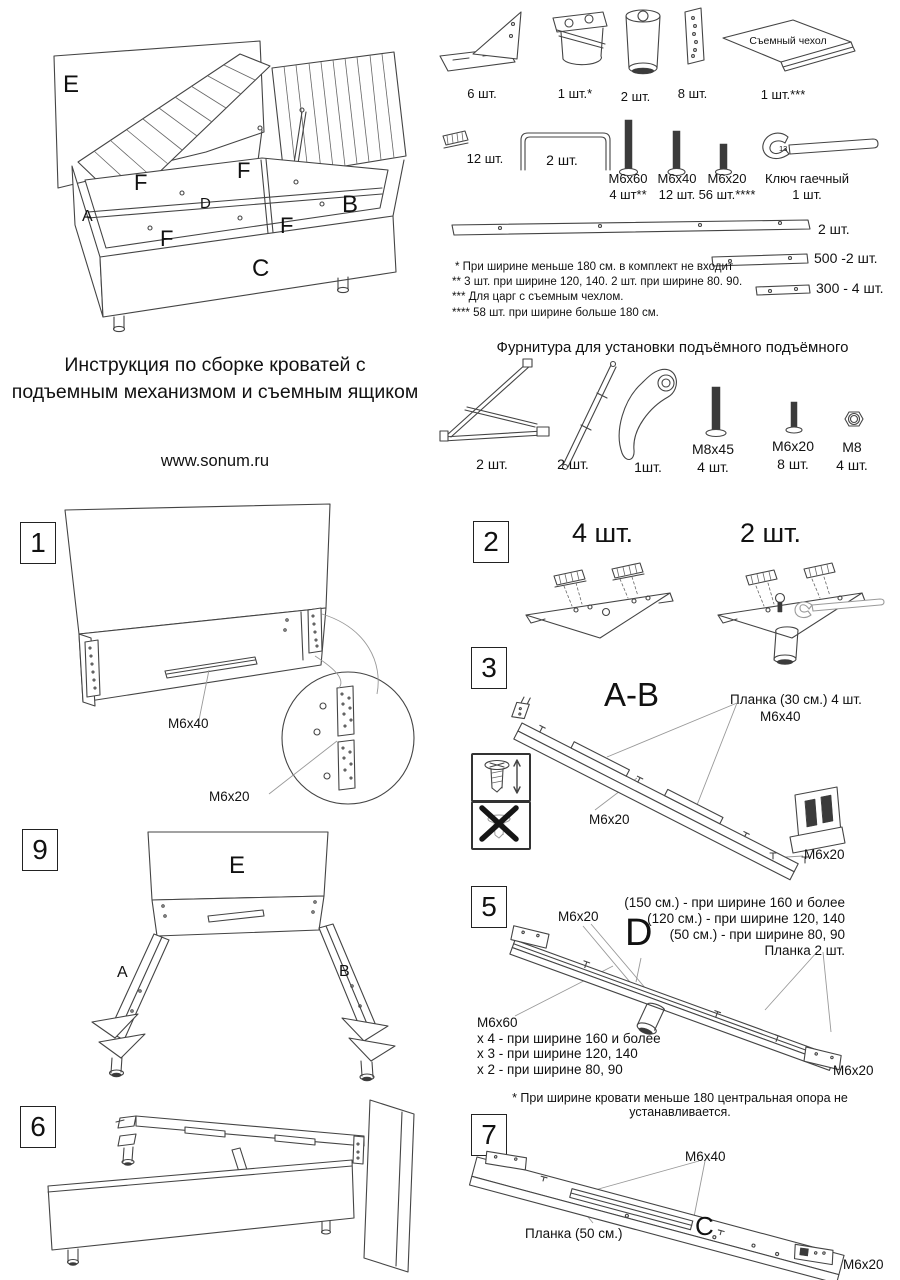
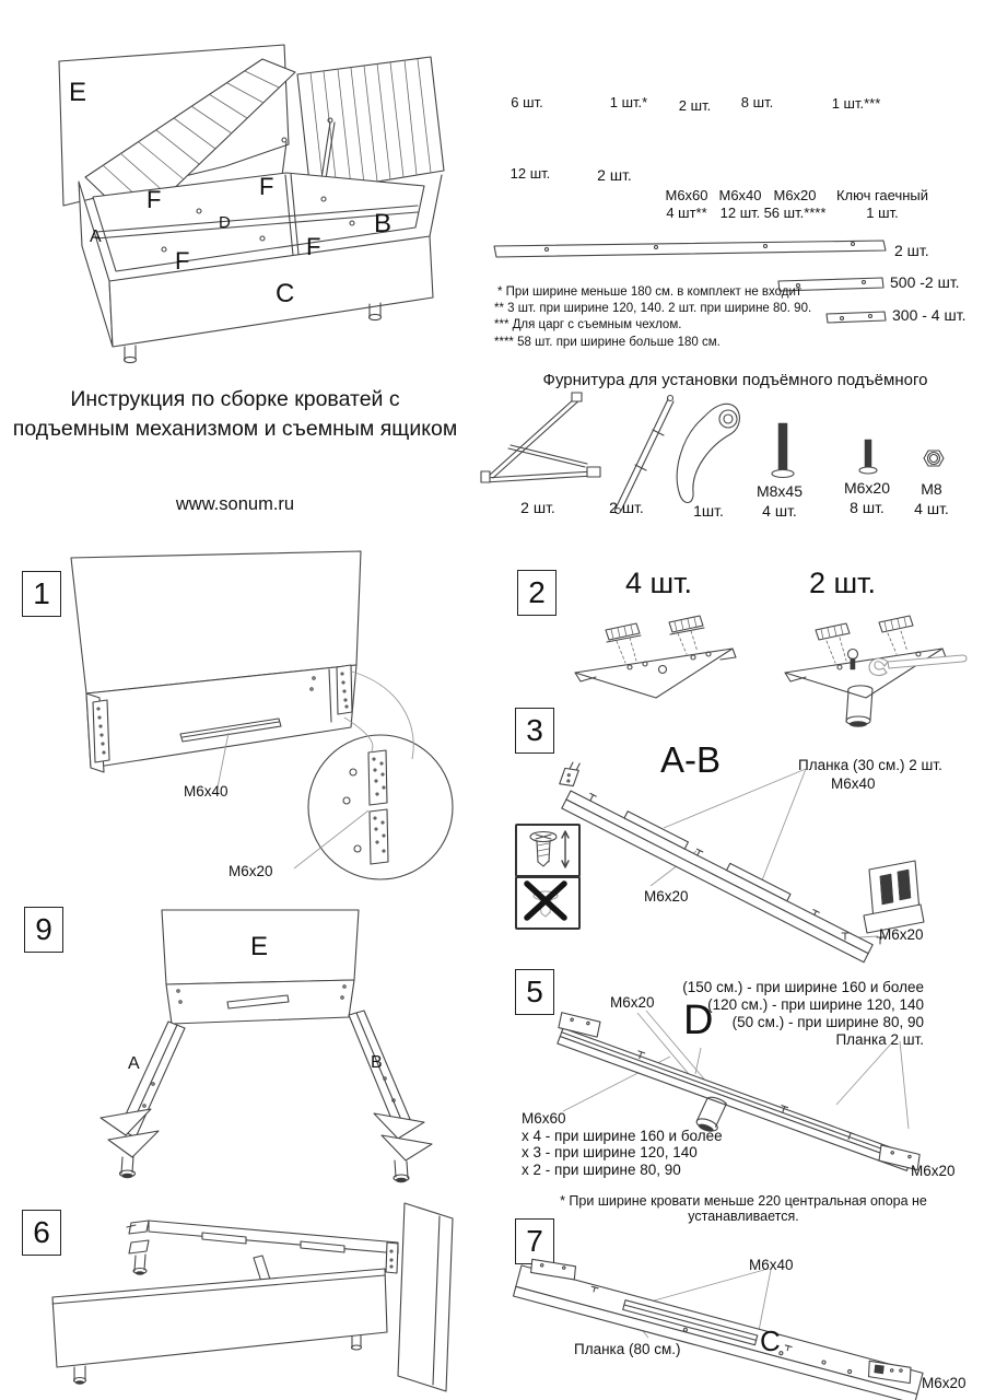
  E
  F
  F
  A
  D
  B
  F
  F
  C
- Съемный чехол
- 13
  6 шт.
  1 шт.*
  2 шт.
  8 шт.
  1 шт.***
  12 шт.
  2 шт.
  М6х60
  4 шт**
  М6х40
  12 шт.
  М6х20
  56 шт.****
  Ключ гаечный
  1 шт.
  2 шт.
  500 -2 шт.
  300 - 4 шт.
  * При ширине меньше 180 см. в комплект не входит
  ** 3 шт. при ширине 120, 140. 2 шт. при ширине 80. 90.
  *** Для царг с съемным чехлом.
  **** 58 шт. при ширине больше 180 см.
  Инструкция по сборке кроватей с подъемным механизмом и съемным ящиком
  www.sonum.ru
  Фурнитура для установки подъёмного подъёмного
  2 шт.
  2 шт.
  1шт.
  М8х45
  4 шт.
  М6х20
  8 шт.
  М8
  4 шт.
  1
  М6х40
  М6х20
  2
  4 шт.
  2 шт.
  3
  A-B
- Планка (30 см.) 4 шт.
+ Планка (30 см.) 2 шт.
  М6х40
  М6х20
  М6х20
  9
  E
  A
  B
  5
  М6х20
  D
  (150 см.) - при ширине 160 и более
  (120 см.) - при ширине 120, 140
  (50 см.) - при ширине 80, 90
  Планка 2 шт.
  М6х60
  х 4 - при ширине 160 и более
  х 3 - при ширине 120, 140
  х 2 - при ширине 80, 90
  М6х20
- * При ширине кровати меньше 180 центральная опора не устанавливается.
+ * При ширине кровати меньше 220 центральная опора не устанавливается.
  6
  7
  C
  М6х40
- Планка (50 см.)
+ Планка (80 см.)
  М6х20
